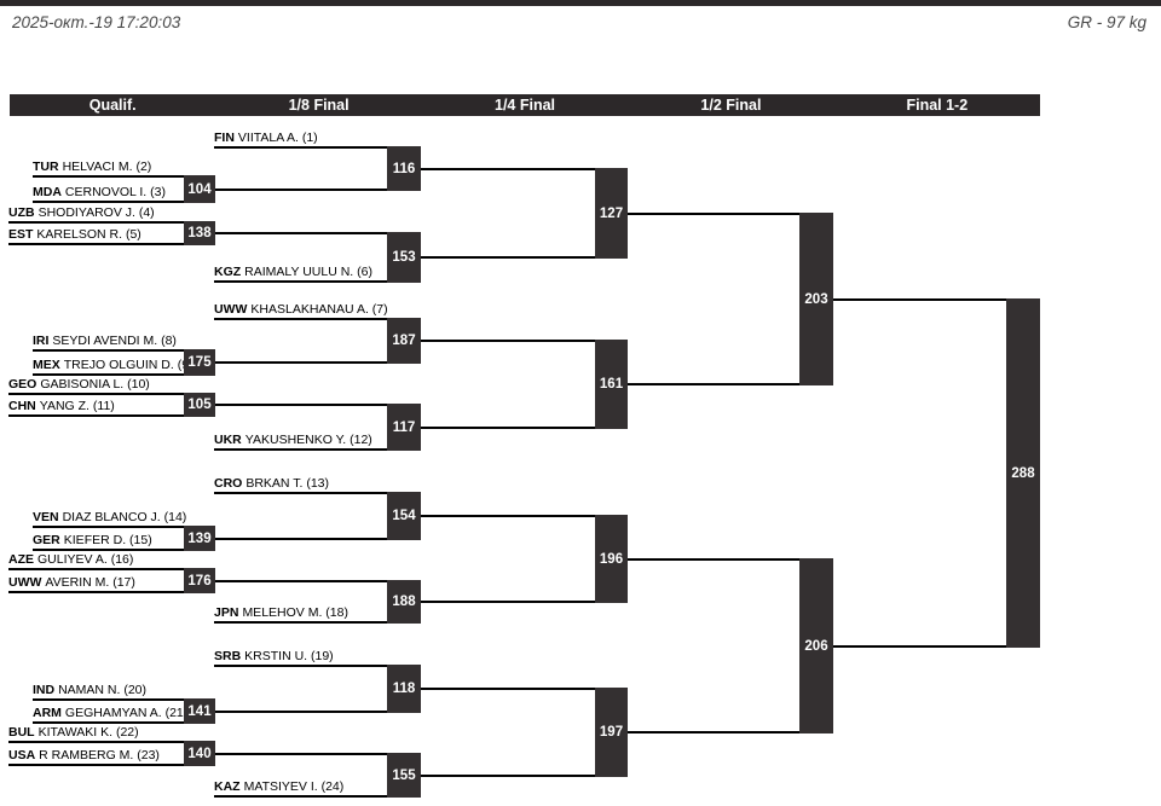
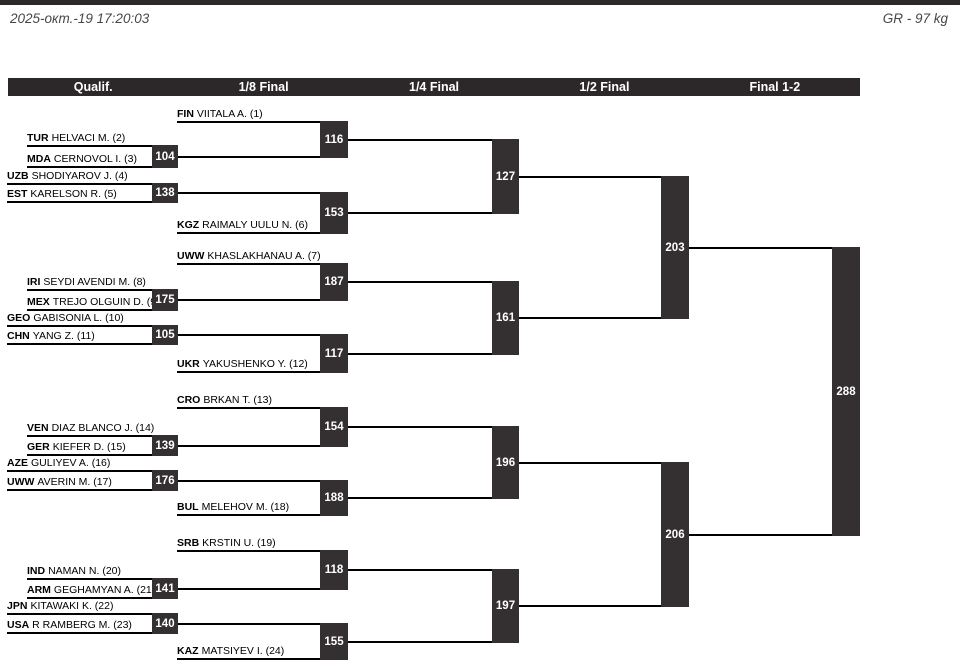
  2025-окт.-19 17:20:03
  GR - 97 kg
  Qualif.
  1/8 Final
  1/4 Final
  1/2 Final
  Final 1-2
  FIN VIITALA A. (1)
  TUR HELVACI M. (2)
  MDA CERNOVOL I. (3)
  UZB SHODIYAROV J. (4)
  EST KARELSON R. (5)
  KGZ RAIMALY UULU N. (6)
  UWW KHASLAKHANAU A. (7)
  IRI SEYDI AVENDI M. (8)
  MEX TREJO OLGUIN D. (
  GEO GABISONIA L. (10)
  CHN YANG Z. (11)
  UKR YAKUSHENKO Y. (12)
  CRO BRKAN T. (13)
  VEN DIAZ BLANCO J. (14)
  GER KIEFER D. (15)
  AZE GULIYEV A. (16)
  UWW AVERIN M. (17)
- JPN MELEHOV M. (18)
+ BUL MELEHOV M. (18)
  SRB KRSTIN U. (19)
  IND NAMAN N. (20)
  ARM GEGHAMYAN A. (21
- BUL KITAWAKI K. (22)
+ JPN KITAWAKI K. (22)
  USA R RAMBERG M. (23)
  KAZ MATSIYEV I. (24)
  104
  138
  175
  105
  139
  176
  141
  140
  116
  153
  187
  117
  154
  188
  118
  155
  127
  161
  196
  197
  203
  206
  288
